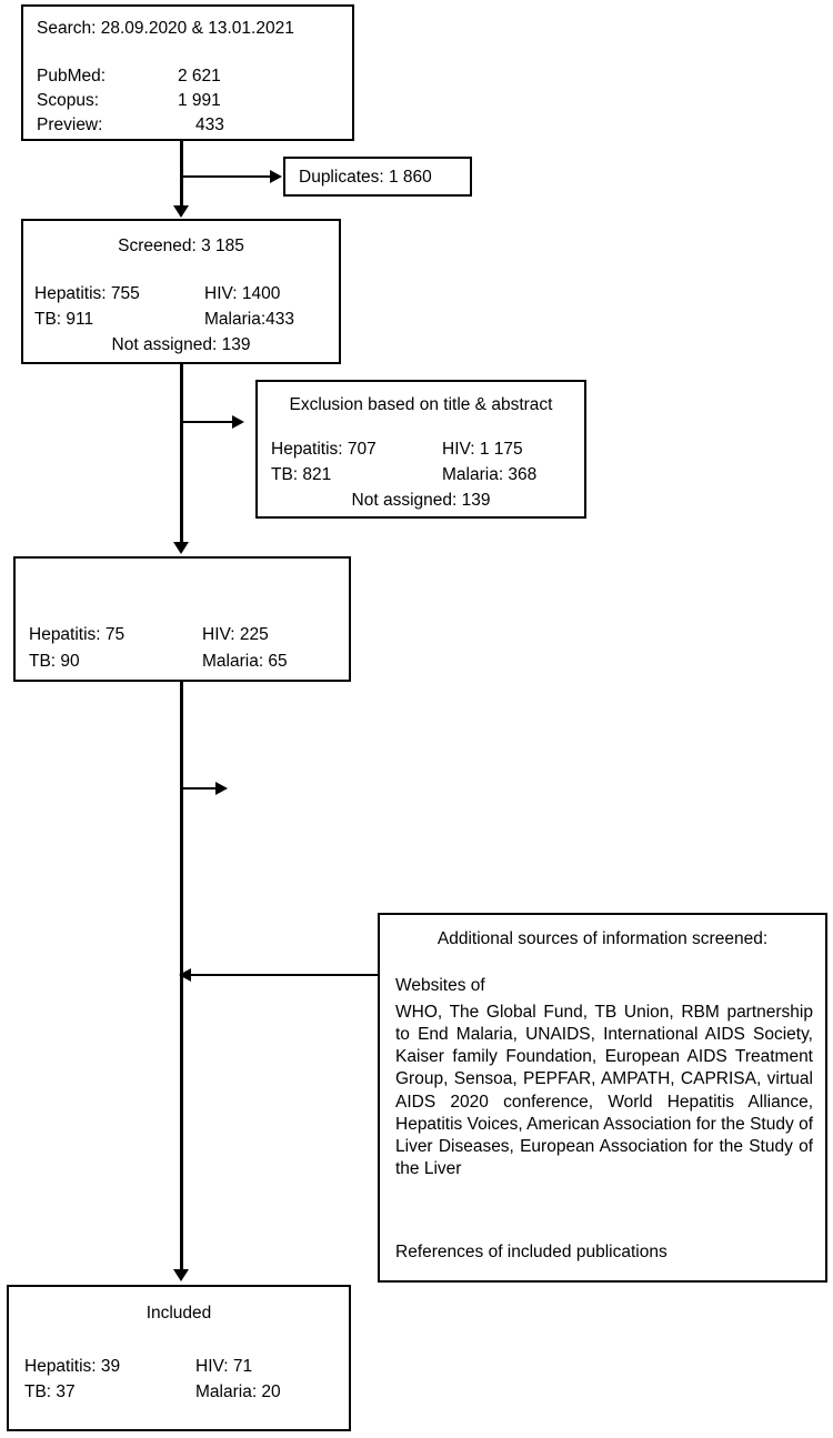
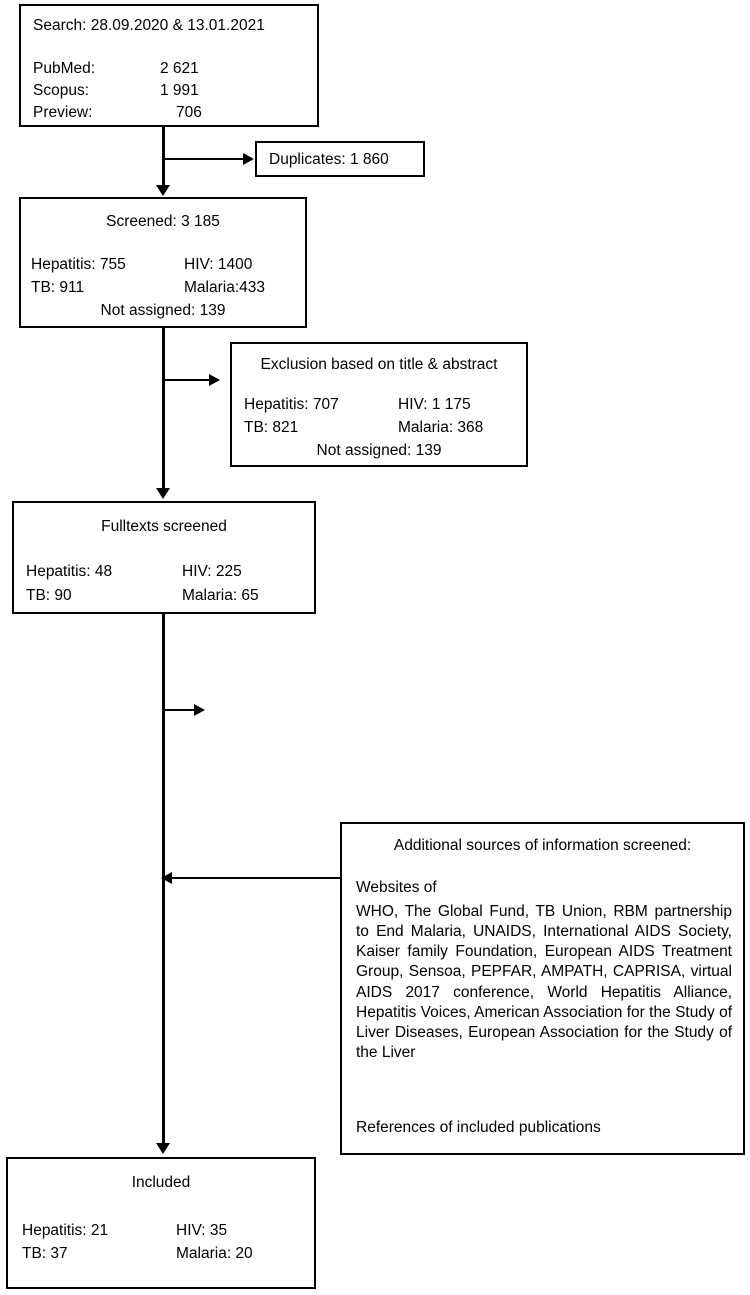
  Search: 28.09.2020 & 13.01.2021
  PubMed:
  2 621
  Scopus:
  1 991
  Preview:
- 433
+ 706
  Duplicates: 1 860
  Screened: 3 185
  Hepatitis: 755
  TB: 911
  HIV: 1400
  Malaria:433
  Not assigned: 139
  Exclusion based on title & abstract
  Hepatitis: 707
  TB: 821
  HIV: 1 175
  Malaria: 368
  Not assigned: 139
+ Fulltexts screened
- Hepatitis: 75
+ Hepatitis: 48
  TB: 90
  HIV: 225
  Malaria: 65
  Additional sources of information screened:
  Websites of
- WHO, The Global Fund, TB Union, RBM partnership to End Malaria, UNAIDS, International AIDS Society, Kaiser family Foundation, European AIDS Treatment Group, Sensoa, PEPFAR, AMPATH, CAPRISA, virtual AIDS 2020 conference, World Hepatitis Alliance, Hepatitis Voices, American Association for the Study of Liver Diseases, European Association for the Study of the Liver
+ WHO, The Global Fund, TB Union, RBM partnership to End Malaria, UNAIDS, International AIDS Society, Kaiser family Foundation, European AIDS Treatment Group, Sensoa, PEPFAR, AMPATH, CAPRISA, virtual AIDS 2017 conference, World Hepatitis Alliance, Hepatitis Voices, American Association for the Study of Liver Diseases, European Association for the Study of the Liver
  References of included publications
  Included
- Hepatitis: 39
+ Hepatitis: 21
  TB: 37
- HIV: 71
+ HIV: 35
  Malaria: 20
